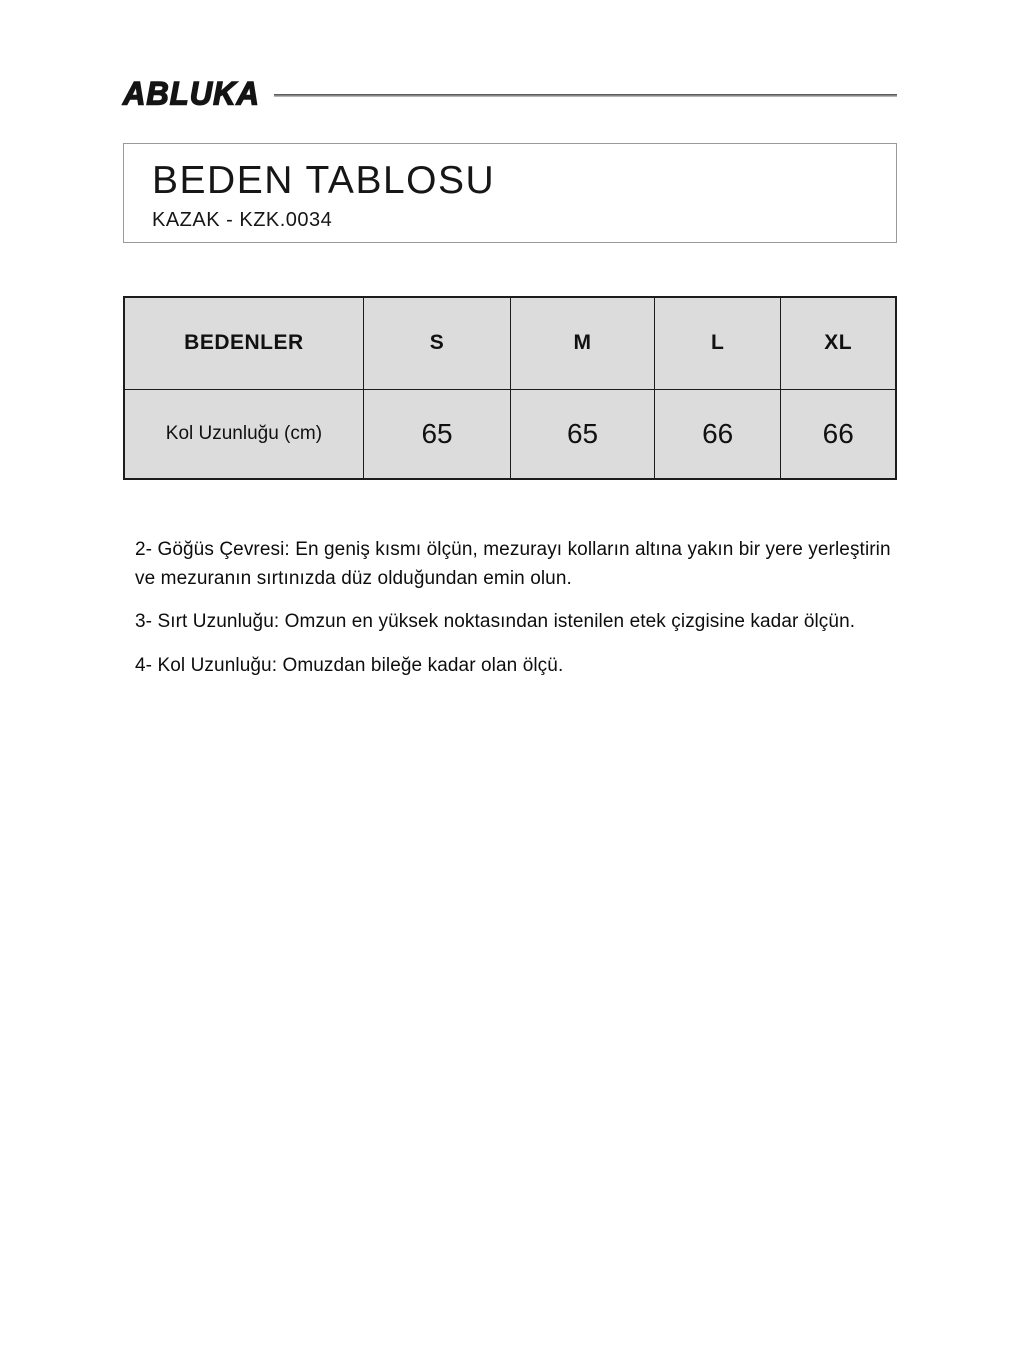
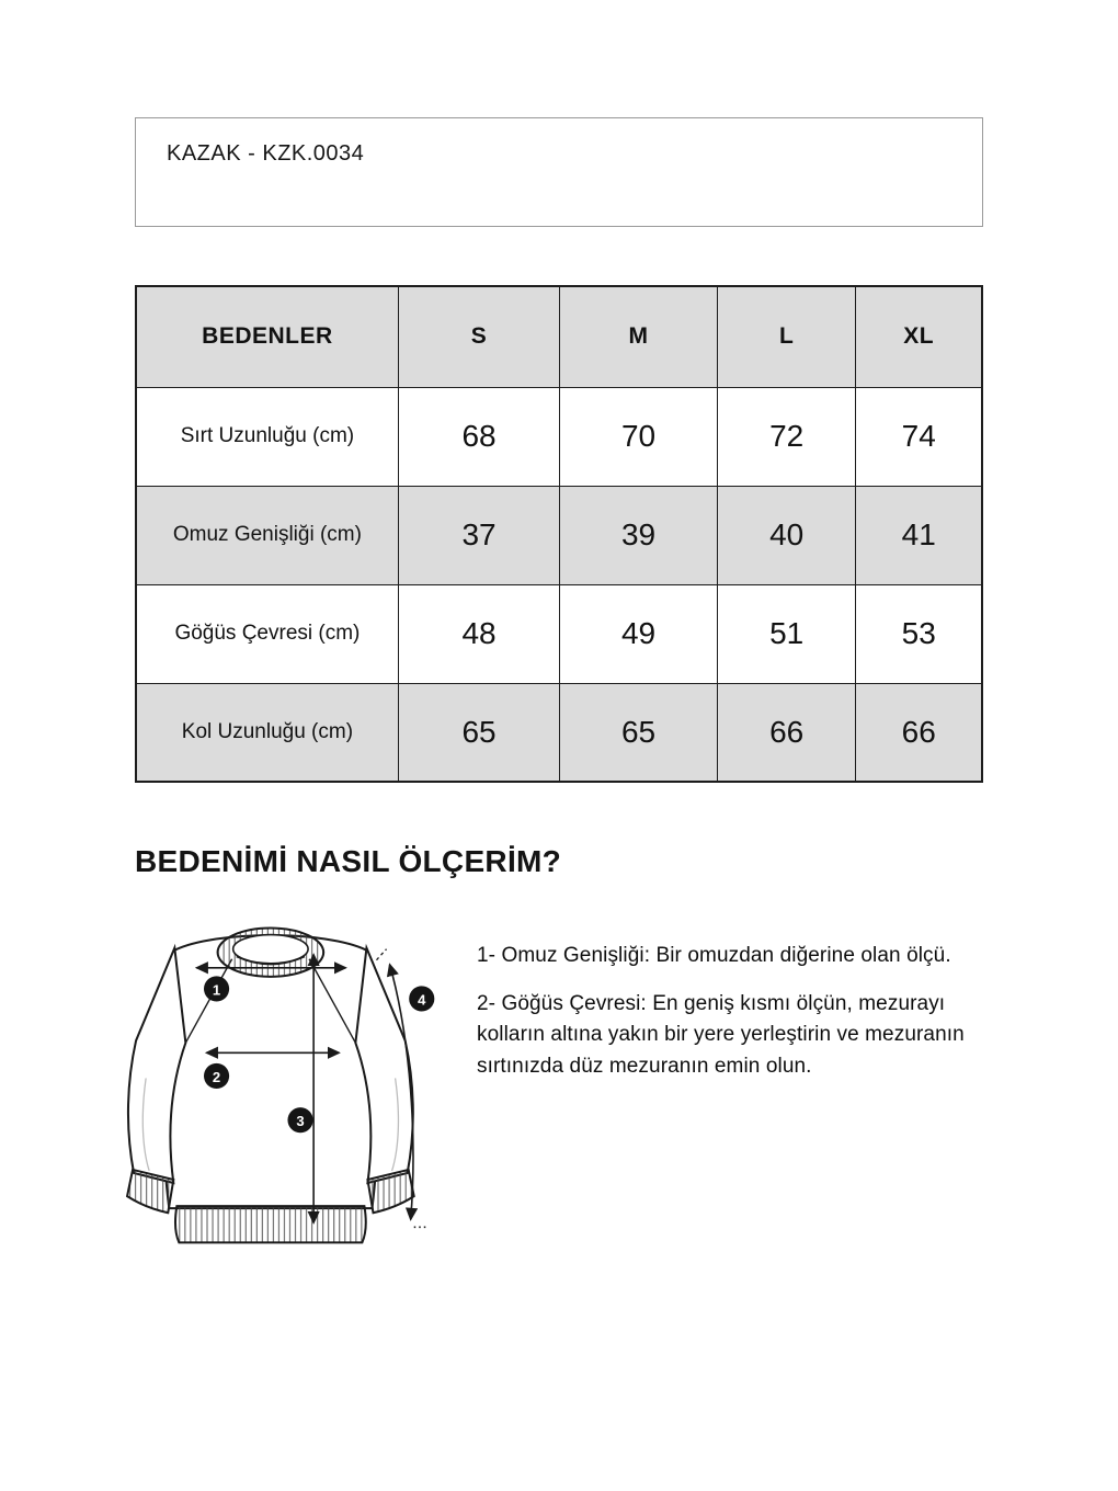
- ABLUKA
- BEDEN TABLOSU
  KAZAK - KZK.0034
  BEDENLER	S	M	L	XL
+ Sırt Uzunluğu (cm)	68	70	72	74
+ Omuz Genişliği (cm)	37	39	40	41
+ Göğüs Çevresi (cm)	48	49	51	53
  Kol Uzunluğu (cm)	65	65	66	66
+ BEDENİMİ NASIL ÖLÇERİM?
+ 1
+ 2
+ 3
+ 4
+ 1- Omuz Genişliği: Bir omuzdan diğerine olan ölçü.
- 2- Göğüs Çevresi: En geniş kısmı ölçün, mezurayı kolların altına yakın bir yere yerleştirin ve mezuranın sırtınızda düz olduğundan emin olun.
+ 2- Göğüs Çevresi: En geniş kısmı ölçün, mezurayı kolların altına yakın bir yere yerleştirin ve mezuranın sırtınızda düz mezuranın emin olun.
- 3- Sırt Uzunluğu: Omzun en yüksek noktasından istenilen etek çizgisine kadar ölçün.
- 4- Kol Uzunluğu: Omuzdan bileğe kadar olan ölçü.
